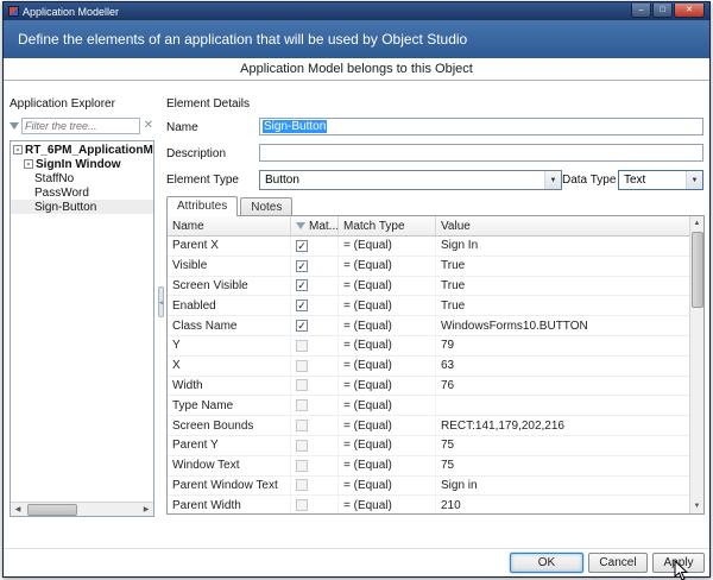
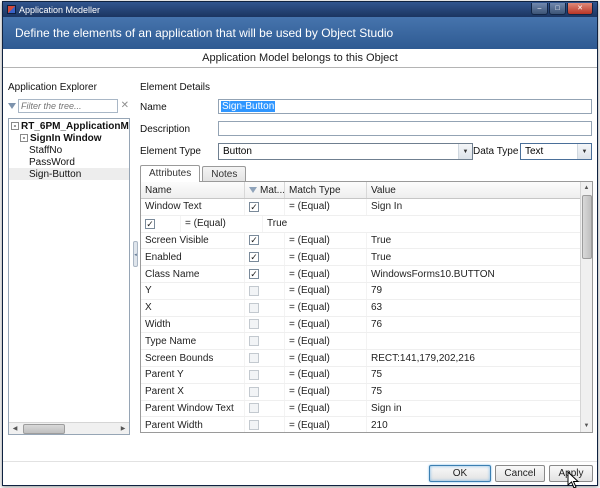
  Application Modeller
  Define the elements of an application that will be used by Object Studio
  Application Model belongs to this Object
  Application Explorer
  Filter the tree...
  ✕
  -
  RT_6PM_ApplicationM
  -
  SignIn Window
  StaffNo
  PassWord
  Sign-Button
  Element Details
  Name
  Sign-Button
  Description
  Element Type
  Button
  Data Type
  Text
  Attributes
  Notes
  Name
  Mat...
  Match Type
  Value
- Parent X
+ Window Text
  ✓
  = (Equal)
  Sign In
- Visible
  ✓
  = (Equal)
  True
  Screen Visible
  ✓
  = (Equal)
  True
  Enabled
  ✓
  = (Equal)
  True
  Class Name
  ✓
  = (Equal)
  WindowsForms10.BUTTON
  Y
  = (Equal)
  79
  X
  = (Equal)
  63
  Width
  = (Equal)
  76
  Type Name
  = (Equal)
  Screen Bounds
  = (Equal)
  RECT:141,179,202,216
  Parent Y
  = (Equal)
  75
- Window Text
+ Parent X
  = (Equal)
  75
  Parent Window Text
  = (Equal)
  Sign in
  Parent Width
  = (Equal)
  210
  OK
  Cancel
  Aply
